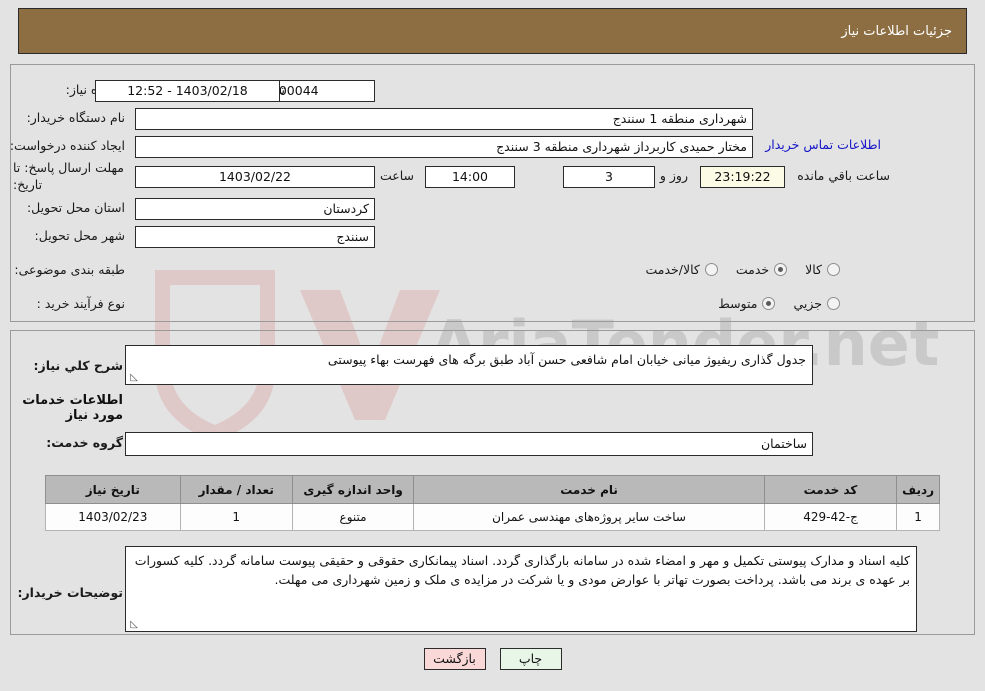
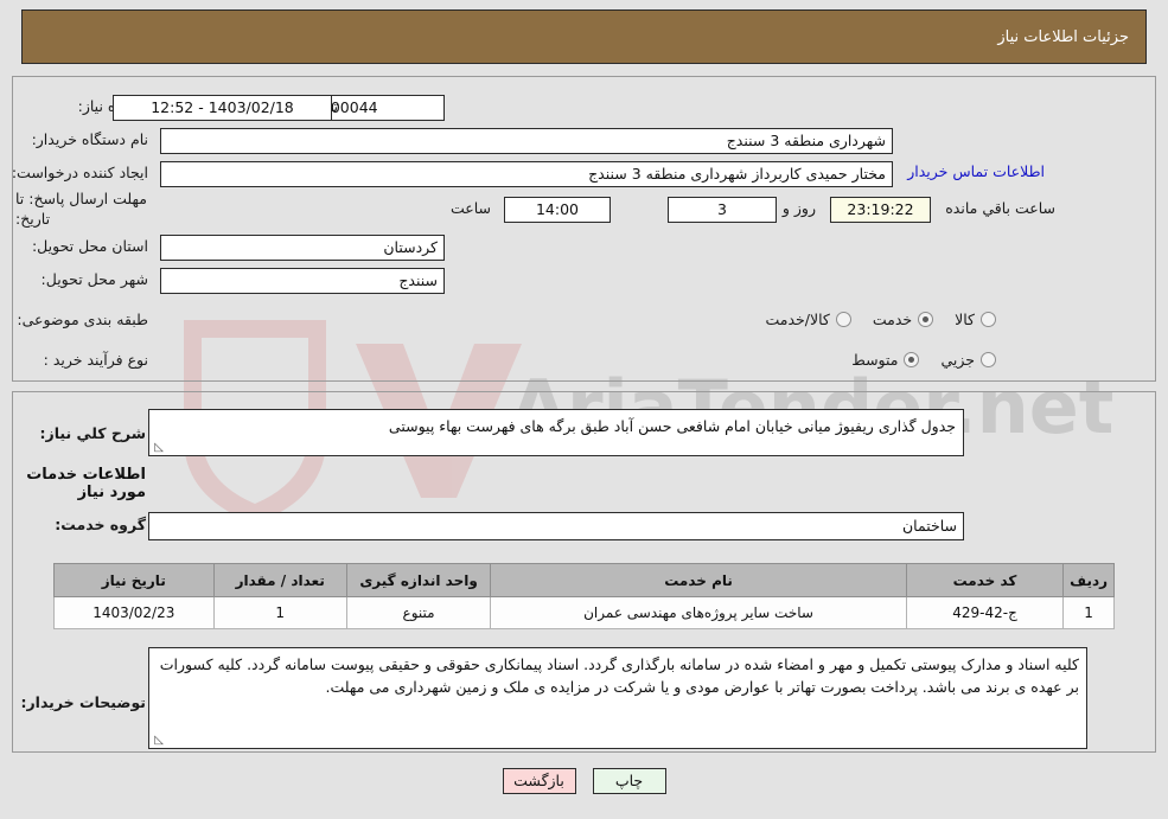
  AriaTender.net
  جزئیات اطلاعات نیاز
  1403/02/18 - 12:52
  نام دستگاه خریدار:
- شهرداری منطقه 1 سنندج
+ شهرداری منطقه 3 سنندج
  ایجاد کننده درخواست:
  مختار حمیدی کاربرداز شهرداری منطقه 3 سنندج
  اطلاعات تماس خریدار
  مهلت ارسال پاسخ: تا تاریخ:
- 1403/02/22
  ساعت
  14:00
  3
  روز و
  23:19:22
  ساعت باقي مانده
  استان محل تحویل:
  کردستان
  شهر محل تحویل:
  سنندج
  طبقه بندی موضوعی:
  کالا
  خدمت
  کالا/خدمت
  نوع فرآیند خرید :
  جزیي
  متوسط
  شرح کلي نیاز:
  جدول گذاری ریفیوژ میانی خیابان امام شافعی حسن آباد طبق برگه های فهرست بهاء پیوستی
  ◺
  اطلاعات خدمات مورد نیاز
  گروه خدمت:
  ساختمان
  ردیف	کد خدمت	نام خدمت	واحد اندازه گیری	تعداد / مقدار	تاریخ نیاز
  1	ج-42-429	ساخت سایر پروژه‌های مهندسی عمران	متنوع	1	1403/02/23
  توضیحات خریدار:
  کلیه اسناد و مدارک پیوستی تکمیل و مهر و امضاء شده در سامانه بارگذاری گردد. اسناد پیمانکاری حقوقی و حقیقی پیوست سامانه گردد. کلیه کسورات بر عهده ی برند می باشد. پرداخت بصورت تهاتر با عوارض مودی و یا شرکت در مزایده ی ملک و زمین شهرداری می مهلت.
  ◺
  بازگشت
  چاپ
